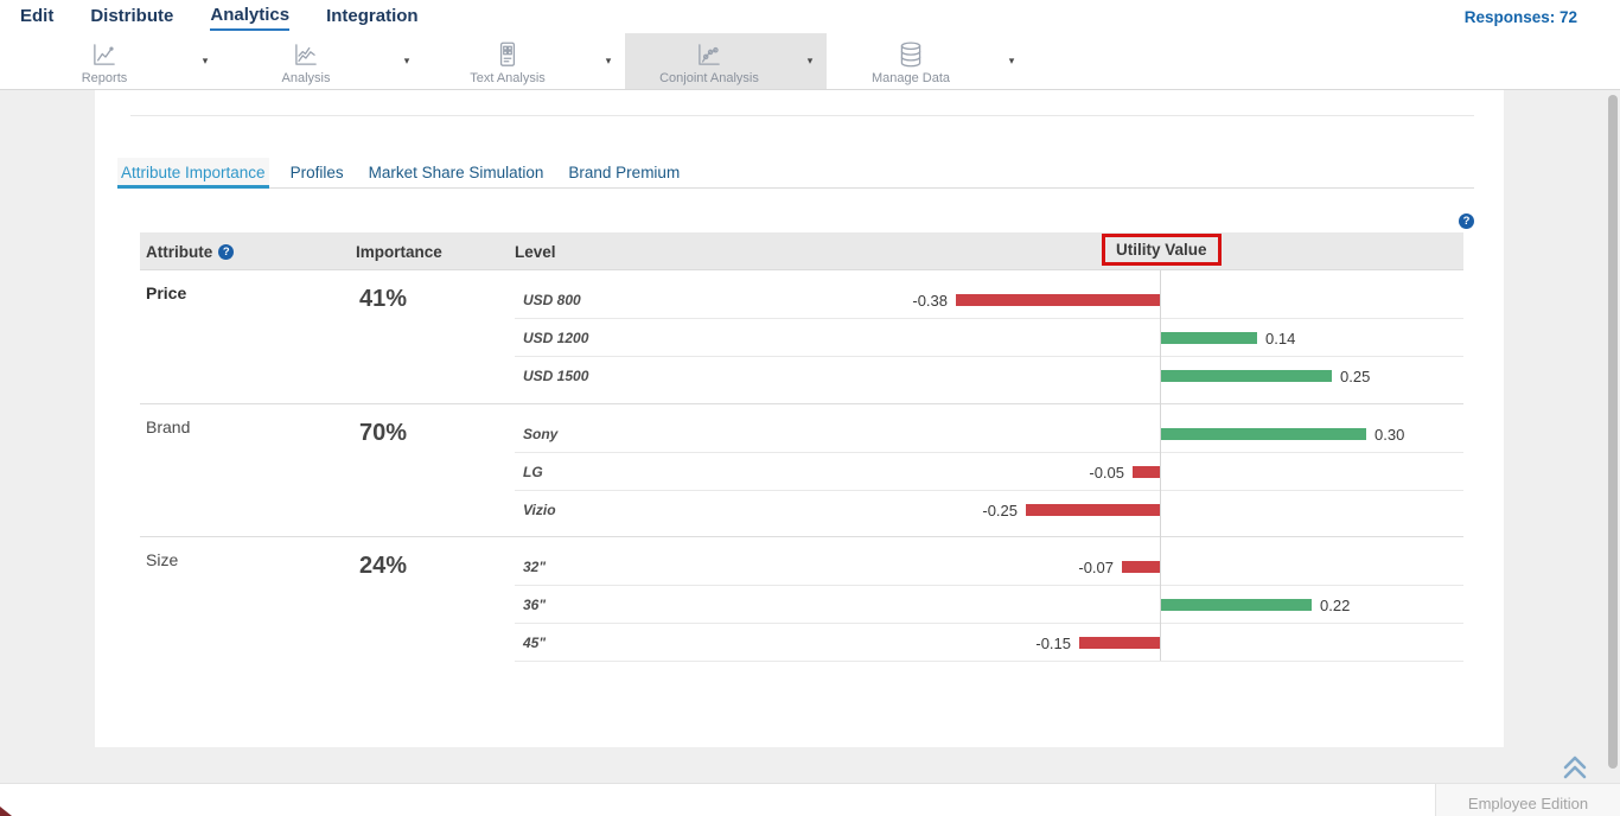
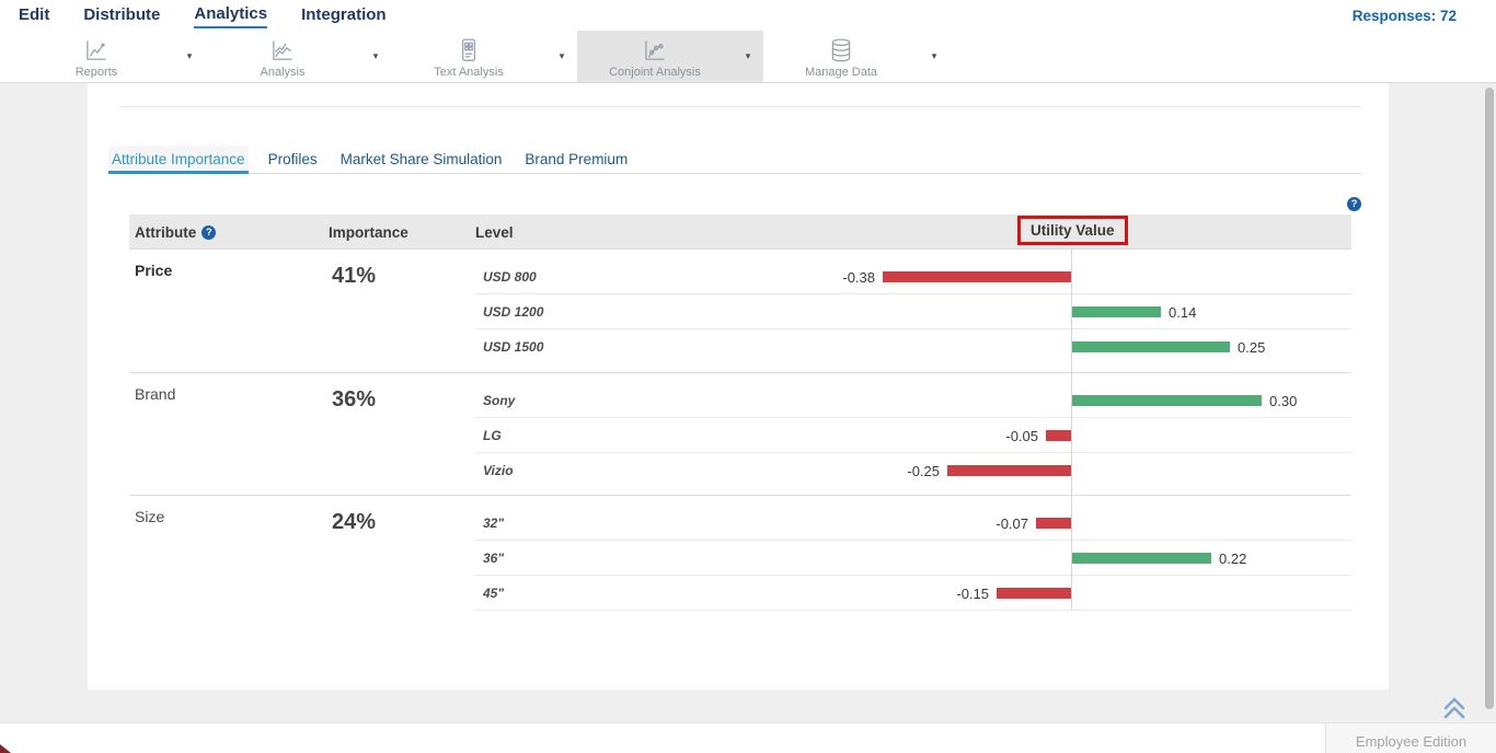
  Edit
  Distribute
  Analytics
  Integration
  Responses: 72
  Reports
  ▾
  Analysis
  ▾
  Text Analysis
  ▾
  Conjoint Analysis
  ▾
  Manage Data
  ▾
  Attribute Importance
  Profiles
  Market Share Simulation
  Brand Premium
  ?
  Attribute
  ?
  Importance
  Level
  Utility Value
  Price
  41%
  USD 800
  -0.38
  USD 1200
  0.14
  USD 1500
  0.25
  Brand
- 70%
+ 36%
  Sony
  0.30
  LG
  -0.05
  Vizio
  -0.25
  Size
  24%
  32"
  -0.07
  36"
  0.22
  45"
  -0.15
  Employee Edition
